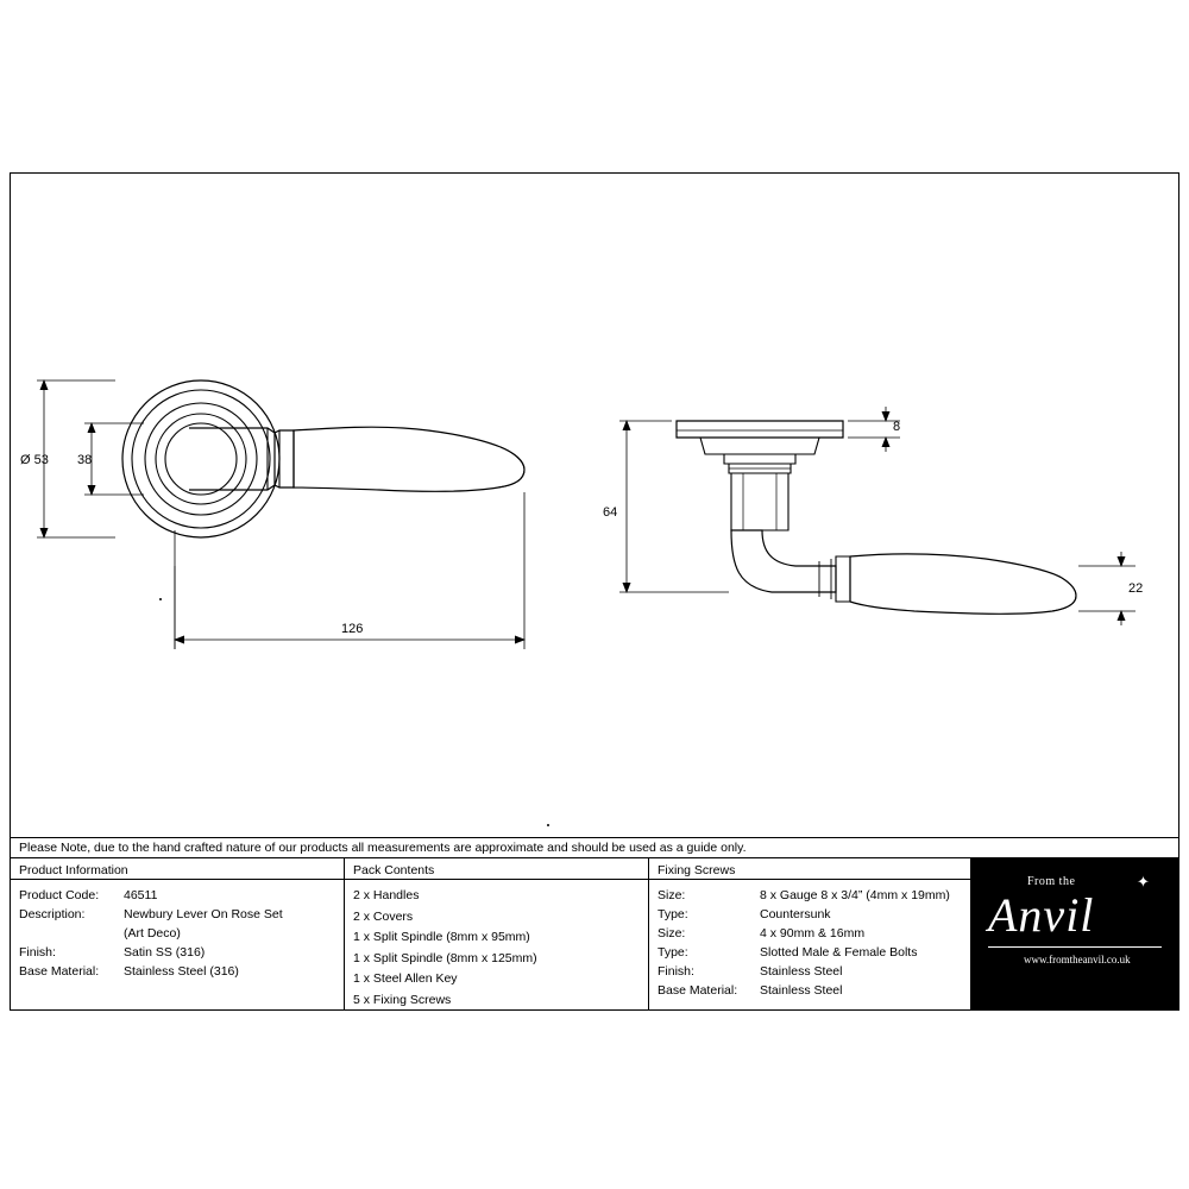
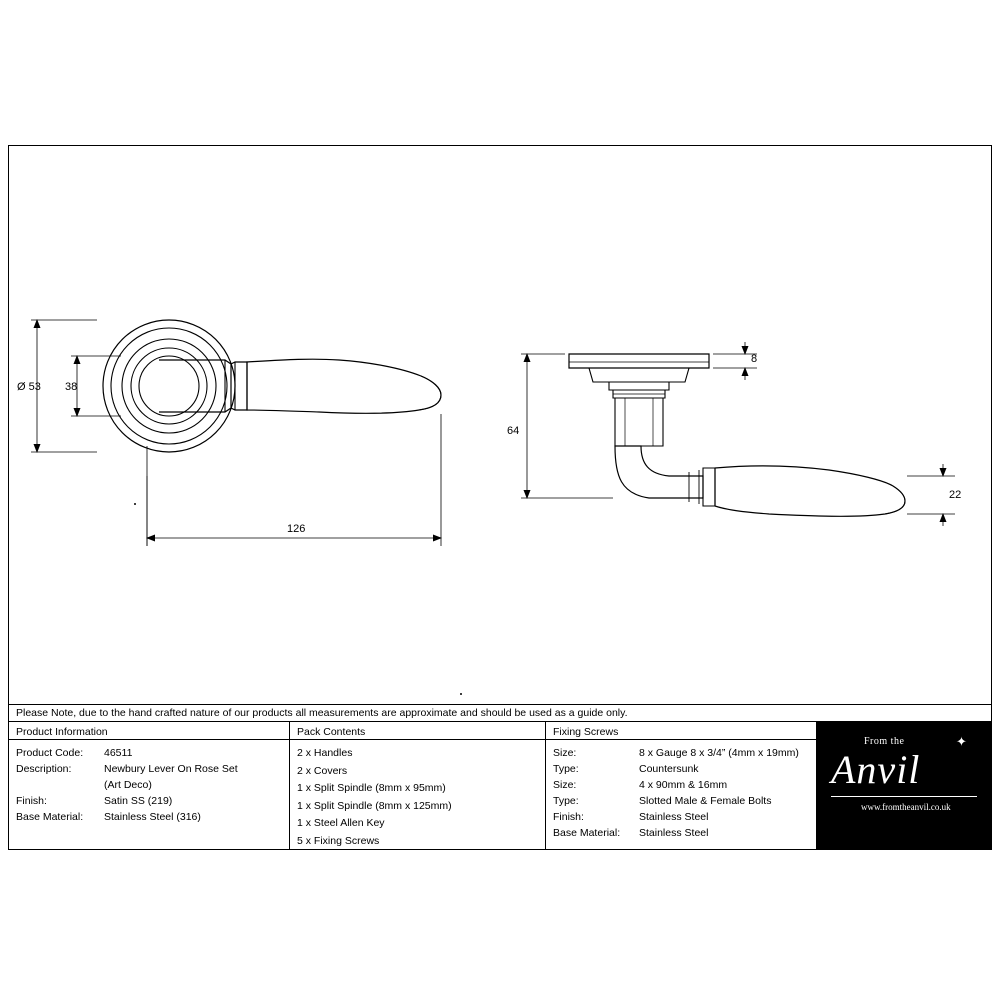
  Ø 53
  38
  126
  8
  64
  22
  Please Note, due to the hand crafted nature of our products all measurements are approximate and should be used as a guide only.
  Product Information
  Product Code:
  46511
  Description:
  Newbury Lever On Rose Set
  (Art Deco)
  Finish:
- Satin SS (316)
+ Satin SS (219)
  Base Material:
  Stainless Steel (316)
  Pack Contents
  2 x Handles
  2 x Covers
  1 x Split Spindle (8mm x 95mm)
  1 x Split Spindle (8mm x 125mm)
  1 x Steel Allen Key
  5 x Fixing Screws
  Fixing Screws
  Size:
  8 x Gauge 8 x 3/4” (4mm x 19mm)
  Type:
  Countersunk
  Size:
  4 x 90mm & 16mm
  Type:
  Slotted Male & Female Bolts
  Finish:
  Stainless Steel
  Base Material:
  Stainless Steel
  ✦
  From the
  Anvil
  www.fromtheanvil.co.uk
